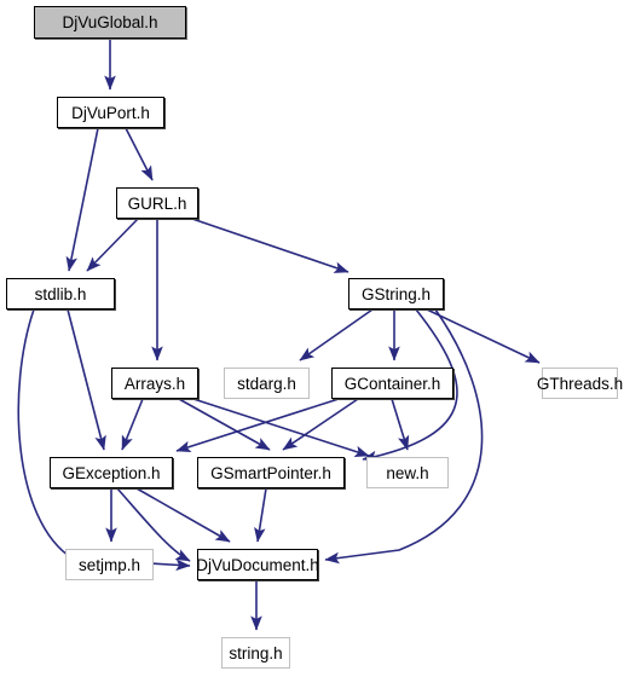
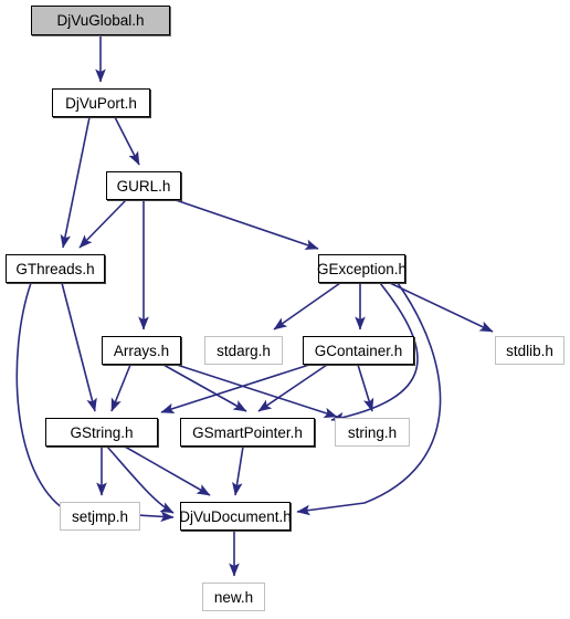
  DjVuGlobal.h
  DjVuPort.h
  GURL.h
- stdlib.h
+ GThreads.h
- GString.h
+ GException.h
  Arrays.h
  stdarg.h
  GContainer.h
- GThreads.h
+ stdlib.h
- GException.h
+ GString.h
  GSmartPointer.h
- new.h
+ string.h
  setjmp.h
  DjVuDocument.h
- string.h
+ new.h
